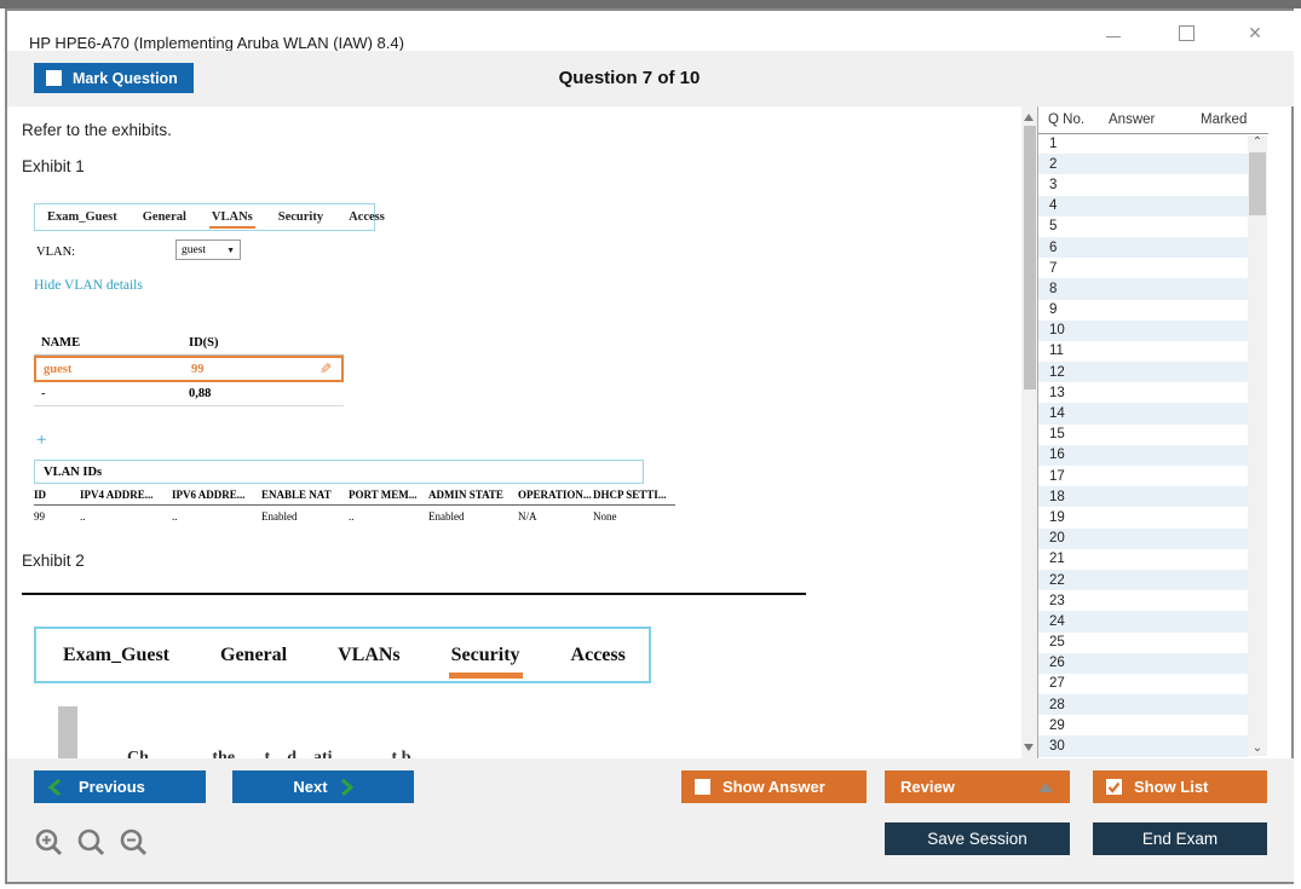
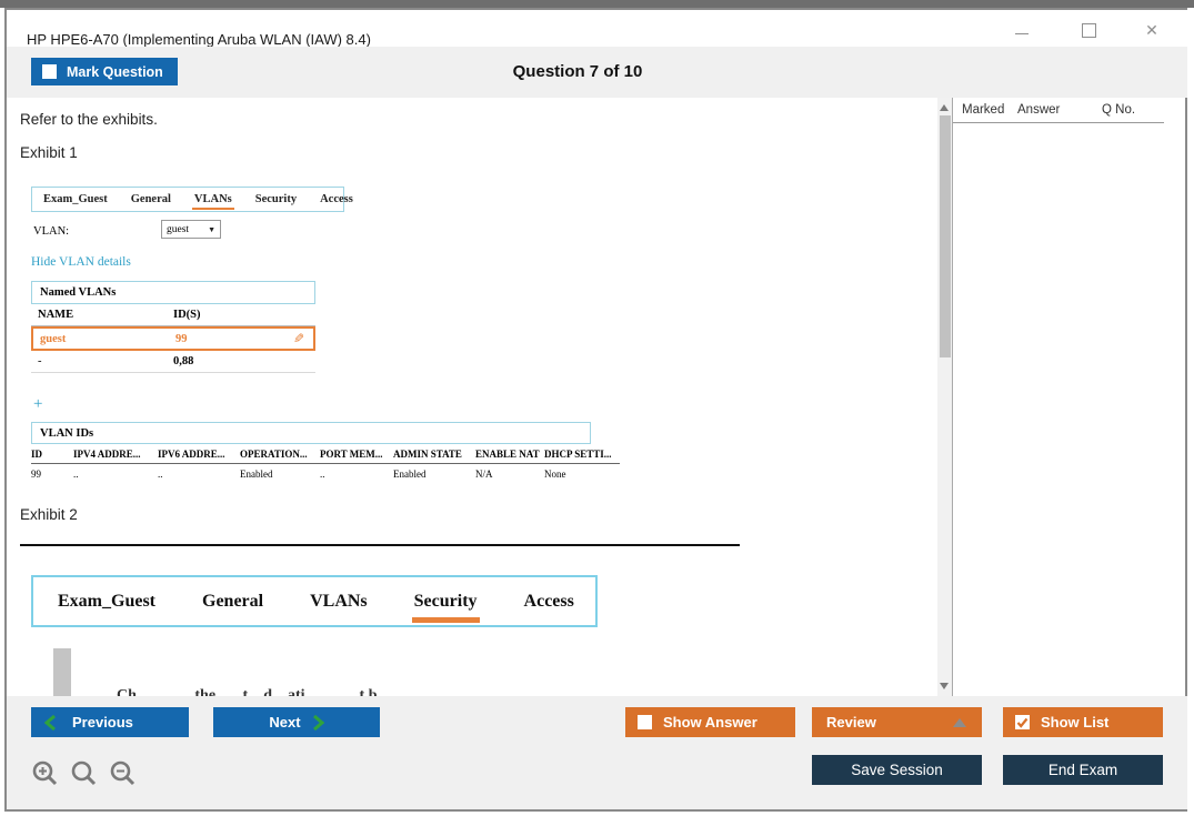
  HP HPE6-A70 (Implementing Aruba WLAN (IAW) 8.4)
  ✕
  Mark Question
  Question 7 of 10
  Refer to the exhibits.
  Exhibit 1
  Exam_Guest
  General
  VLANs
  Security
  Access
  VLAN:
  guest
  ▼
  Hide VLAN details
+ Named VLANs
  NAME
  ID(S)
  guest
  99
  -
  0,88
  +
  VLAN IDs
  ID
  IPV4 ADDRE...
  IPV6 ADDRE...
- ENABLE NAT
+ OPERATION...
  PORT MEM...
  ADMIN STATE
- OPERATION...
+ ENABLE NAT
  DHCP SETTI...
  99
  ..
  ..
  Enabled
  ..
  Enabled
  N/A
  None
  Exhibit 2
  Exam_Guest
  General
  VLANs
  Security
  Access
- Q No.
+ Marked
  Answer
- Marked
+ Q No.
- 1
- 2
- 3
- 4
- 5
- 6
- 7
- 8
- 9
- 10
- 11
- 12
- 13
- 14
- 15
- 16
- 17
- 18
- 19
- 20
- 21
- 22
- 23
- 24
- 25
- 26
- 27
- 28
- 29
- 30
- ⌃
- ⌄
  Previous
  Next
  Show Answer
  Review
  Show List
  Save Session
  End Exam
